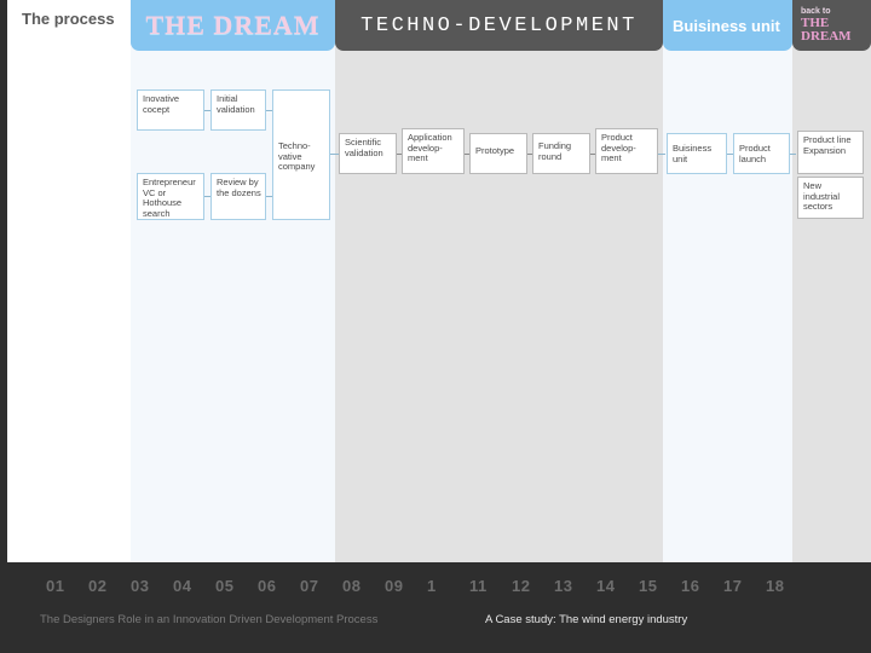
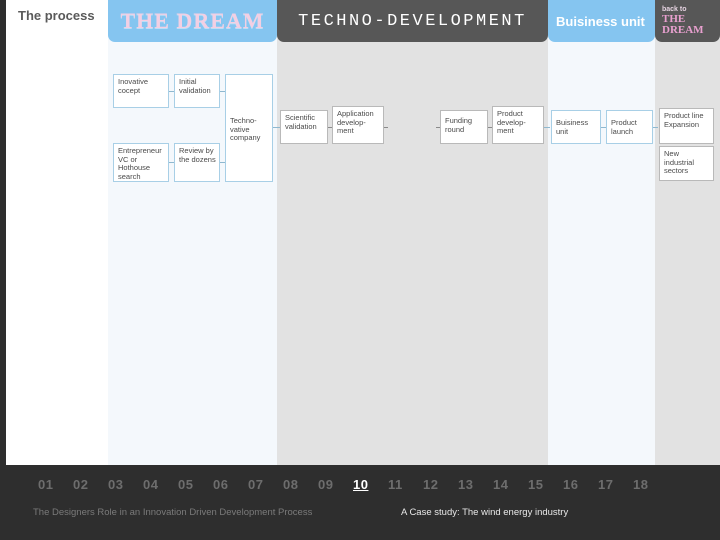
  The process
  THE DREAM
  TECHNO-DEVELOPMENT
  Buisiness unit
  THE
  DREAM
  Inovative cocept
  Initial validation
  Entrepreneur VC or Hothouse search
  Review by the dozens
  Techno-vative company
  Scientific validation
  Application develop-ment
- Prototype
  Funding round
  Product develop-ment
  Buisiness unit
  Product launch
  Product line Expansion
  New industrial sectors
  01
  02
  03
  04
  05
  06
  07
  08
  09
- 1
+ 10
  11
  12
  13
  14
  15
  16
  17
  18
  The Designers Role in an Innovation Driven Development Process
  A Case study: The wind energy industry
